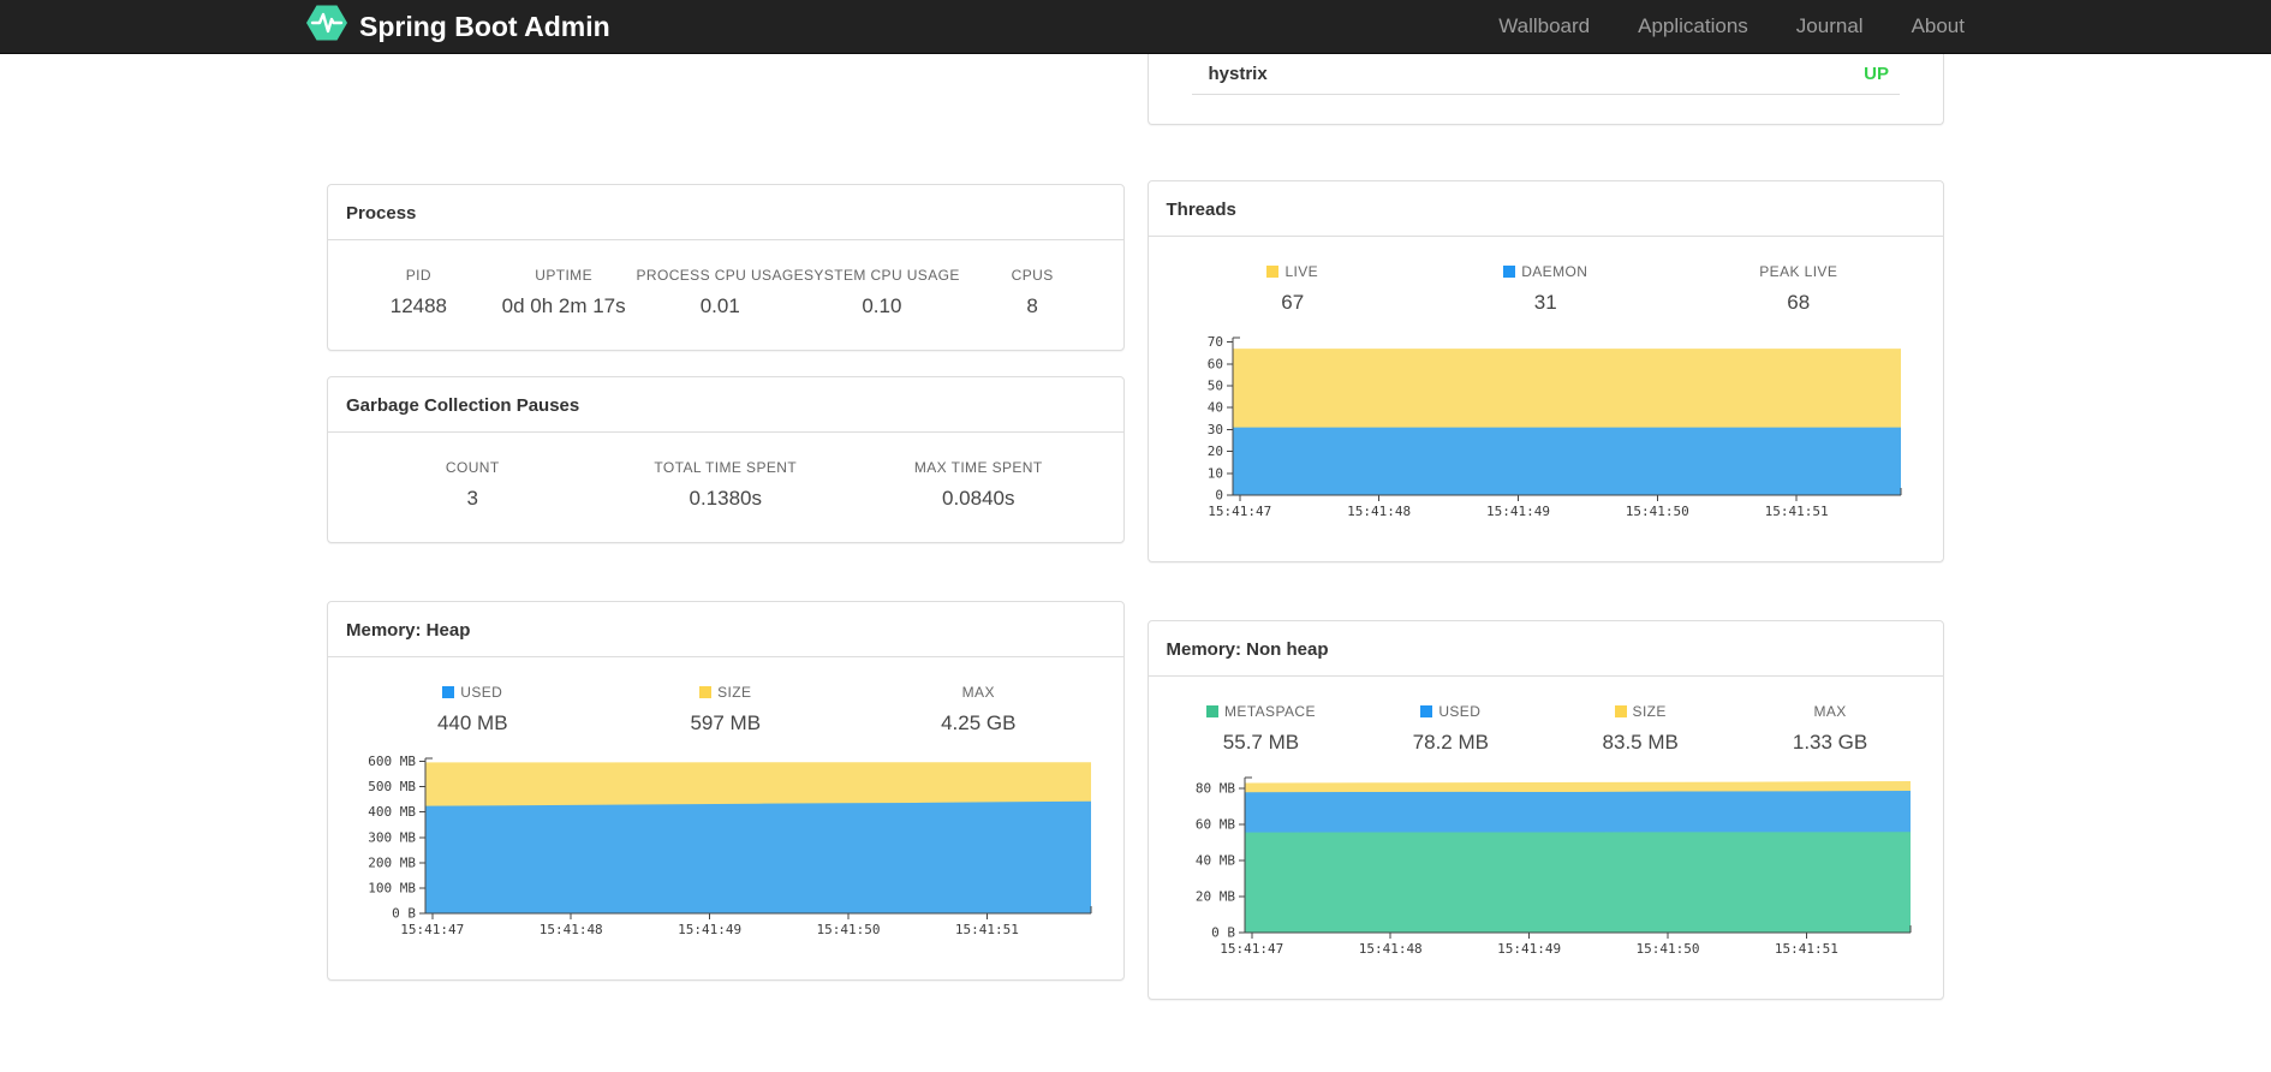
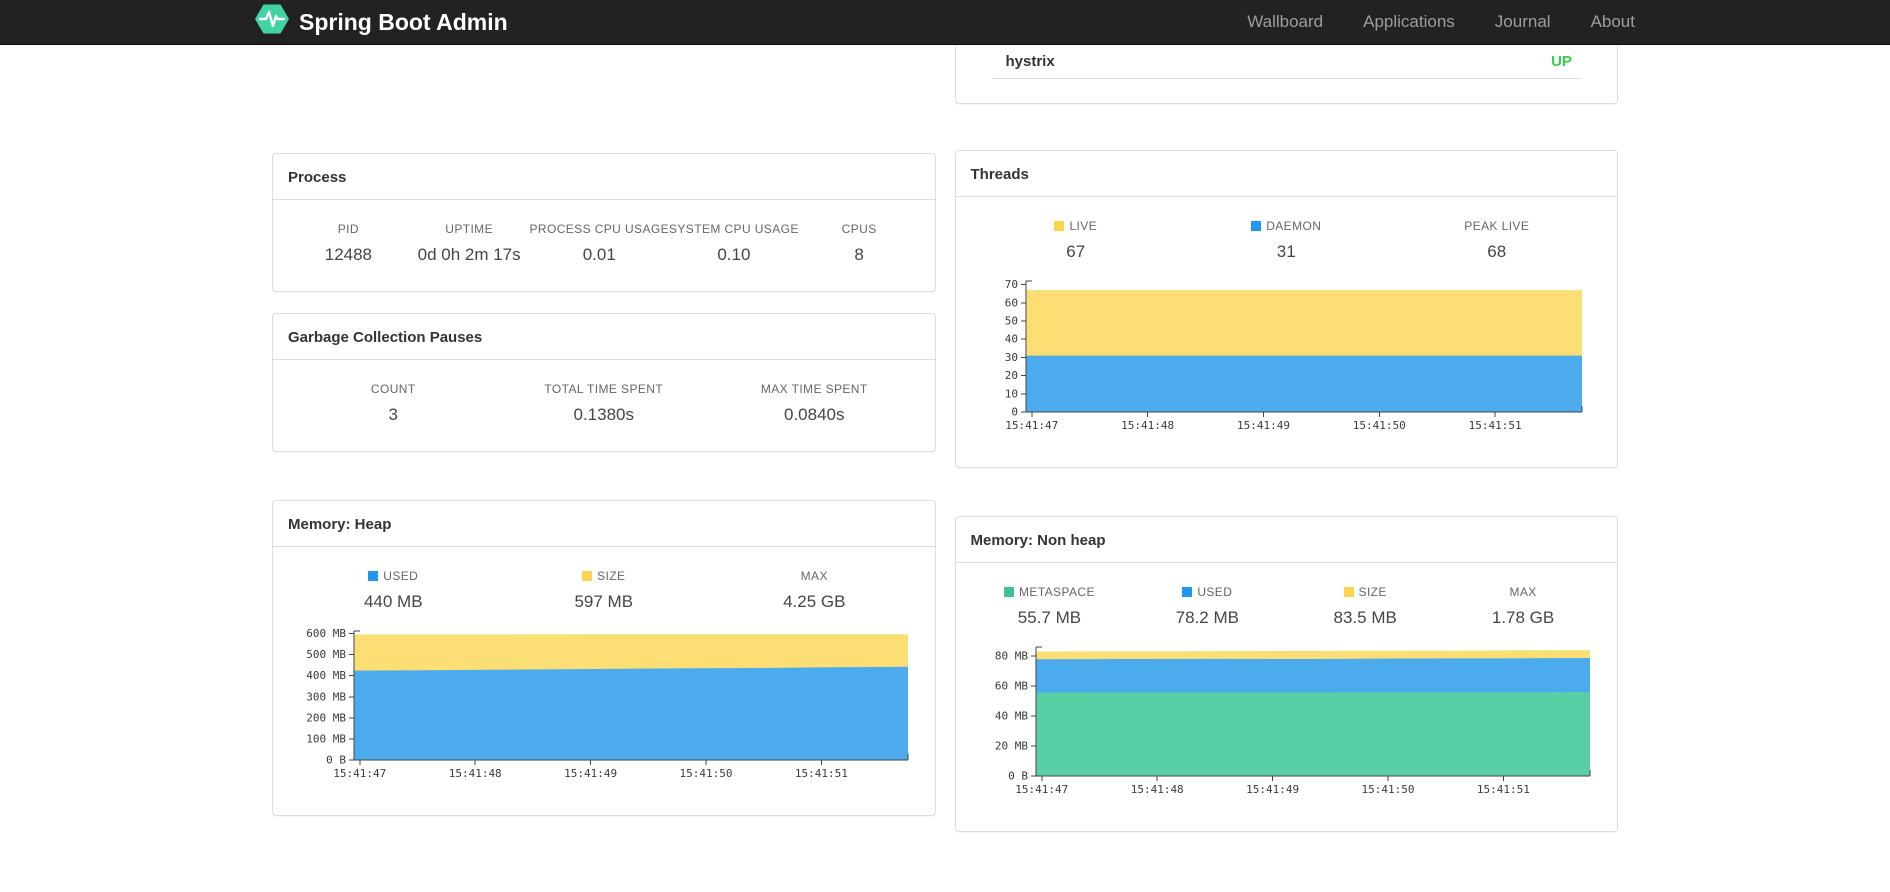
  Spring Boot Admin
  Wallboard
  Applications
  Journal
  About
  Process
  PID
  12488
  UPTIME
  0d 0h 2m 17s
  PROCESS CPU USAGE
  0.01
  SYSTEM CPU USAGE
  0.10
  CPUS
  8
  Garbage Collection Pauses
  COUNT
  3
  TOTAL TIME SPENT
  0.1380s
  MAX TIME SPENT
  0.0840s
  Memory: Heap
  USED
  440 MB
  SIZE
  597 MB
  MAX
  4.25 GB
  0 B
  100 MB
  200 MB
  300 MB
  400 MB
  500 MB
  600 MB
  15:41:47
  15:41:48
  15:41:49
  15:41:50
  15:41:51
  hystrix
  UP
  Threads
  LIVE
  67
  DAEMON
  31
  PEAK LIVE
  68
  0
  10
  20
  30
  40
  50
  60
  70
  15:41:47
  15:41:48
  15:41:49
  15:41:50
  15:41:51
  Memory: Non heap
  METASPACE
  55.7 MB
  USED
  78.2 MB
  SIZE
  83.5 MB
  MAX
- 1.33 GB
+ 1.78 GB
  0 B
  20 MB
  40 MB
  60 MB
  80 MB
  15:41:47
  15:41:48
  15:41:49
  15:41:50
  15:41:51
